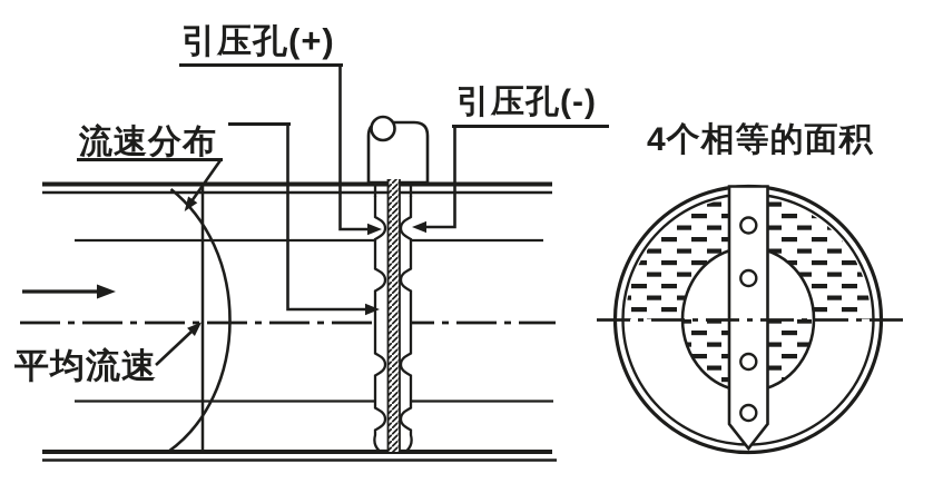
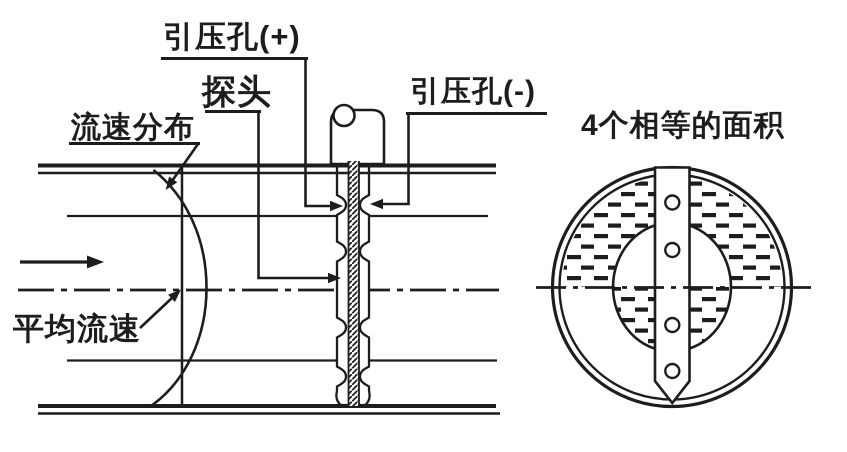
  引压孔(+)
+ 探头
  引压孔(-)
  流速分布
  平均流速
  4个相等的面积
